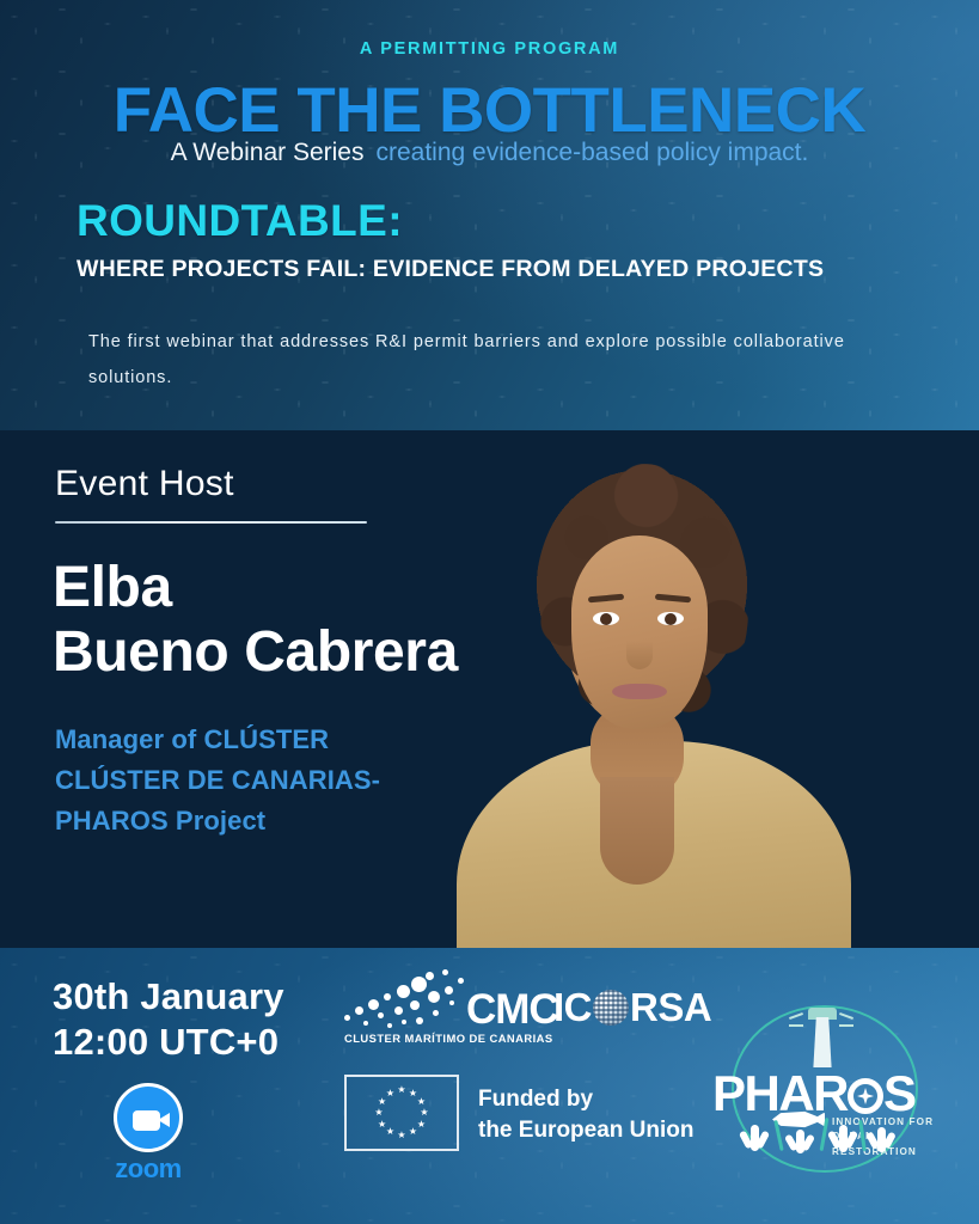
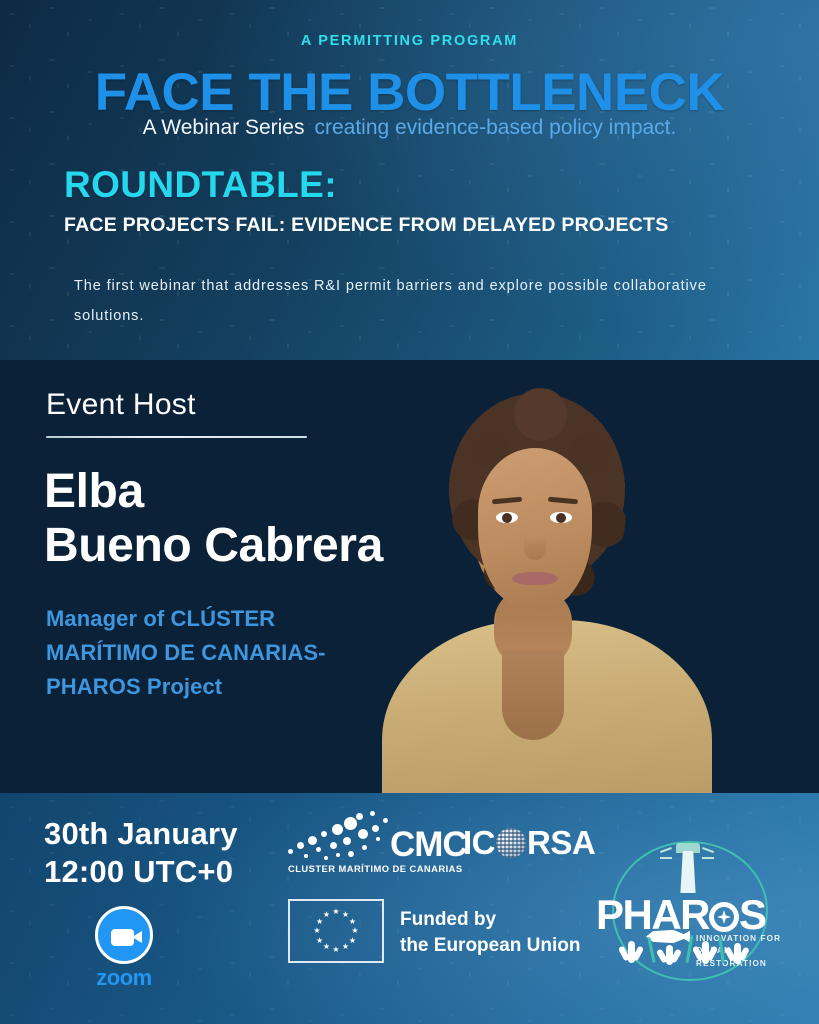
  A PERMITTING PROGRAM
  FACE THE BOTTLENECK
  A Webinar Series creating evidence-based policy impact.
  ROUNDTABLE:
- WHERE PROJECTS FAIL: EVIDENCE FROM DELAYED PROJECTS
+ FACE PROJECTS FAIL: EVIDENCE FROM DELAYED PROJECTS
  The first webinar that addresses R&I permit barriers and explore possible collaborative solutions.
  Event Host
  Elba
  Bueno Cabrera
- Manager of CLÚSTER CLÚSTER DE CANARIAS-PHAROS Project
+ Manager of CLÚSTER MARÍTIMO DE CANARIAS-PHAROS Project
  30th January
  12:00 UTC+0
  zoom
  CMC
  CLUSTER MARÍTIMO DE CANARIAS
  IC RSA
  ★
  ★
  ★
  ★
  ★
  ★
  ★
  ★
  ★
  ★
  ★
  ★
  Funded by
  the European Union
  PHAR S
  INNOVATION FOR
